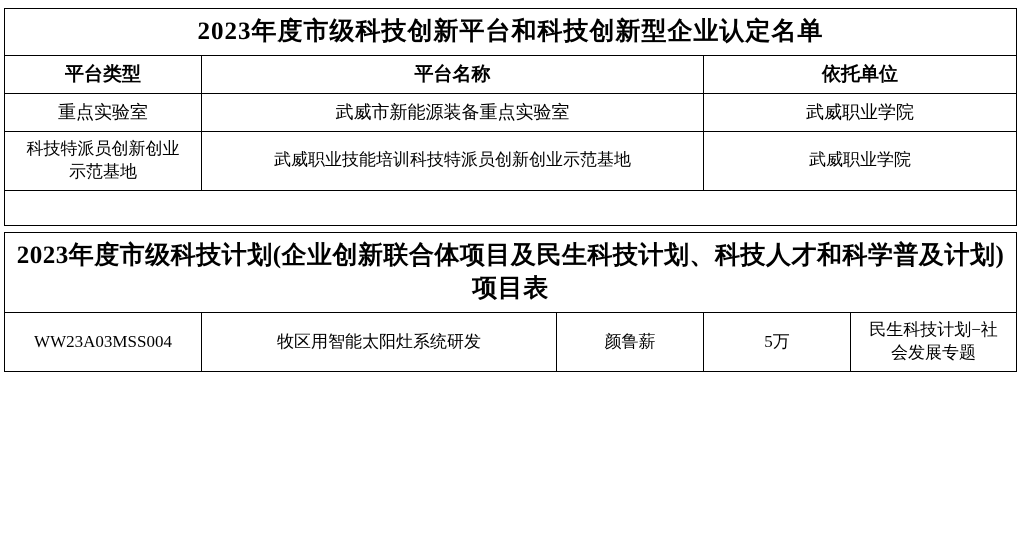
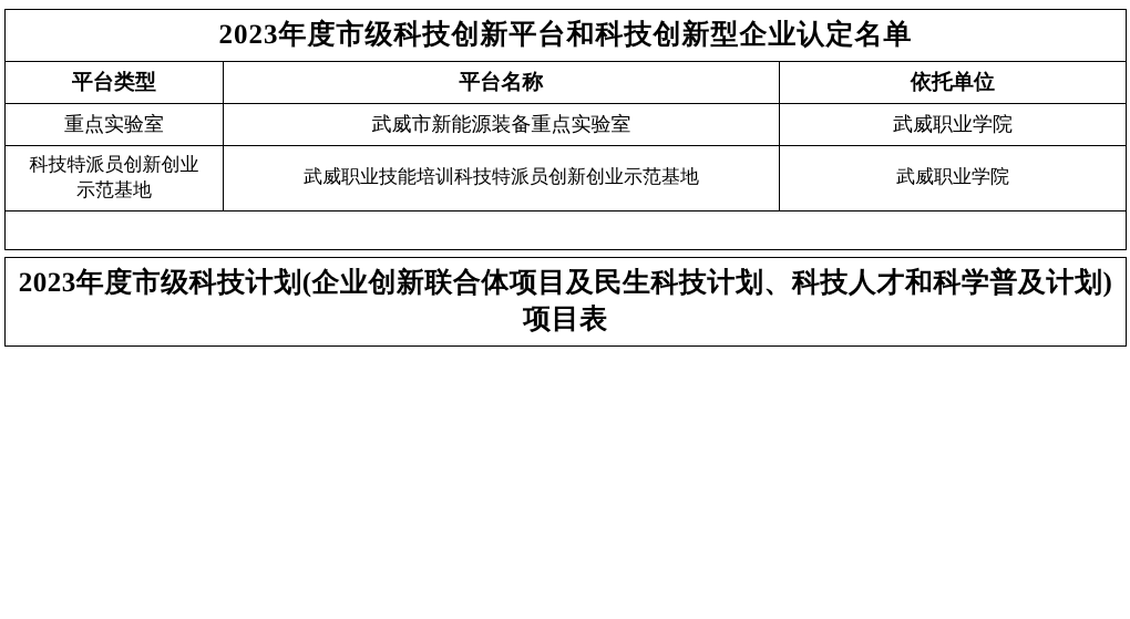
  2023年度市级科技创新平台和科技创新型企业认定名单
  平台类型	平台名称	依托单位
  重点实验室	武威市新能源装备重点实验室	武威职业学院
  科技特派员创新创业 示范基地	武威职业技能培训科技特派员创新创业示范基地	武威职业学院
  2023年度市级科技计划(企业创新联合体项目及民生科技计划、科技人才和科学普及计划)项目表
- WW23A03MSS004	牧区用智能太阳灶系统研发	颜鲁薪	5万	民生科技计划−社 会发展专题
